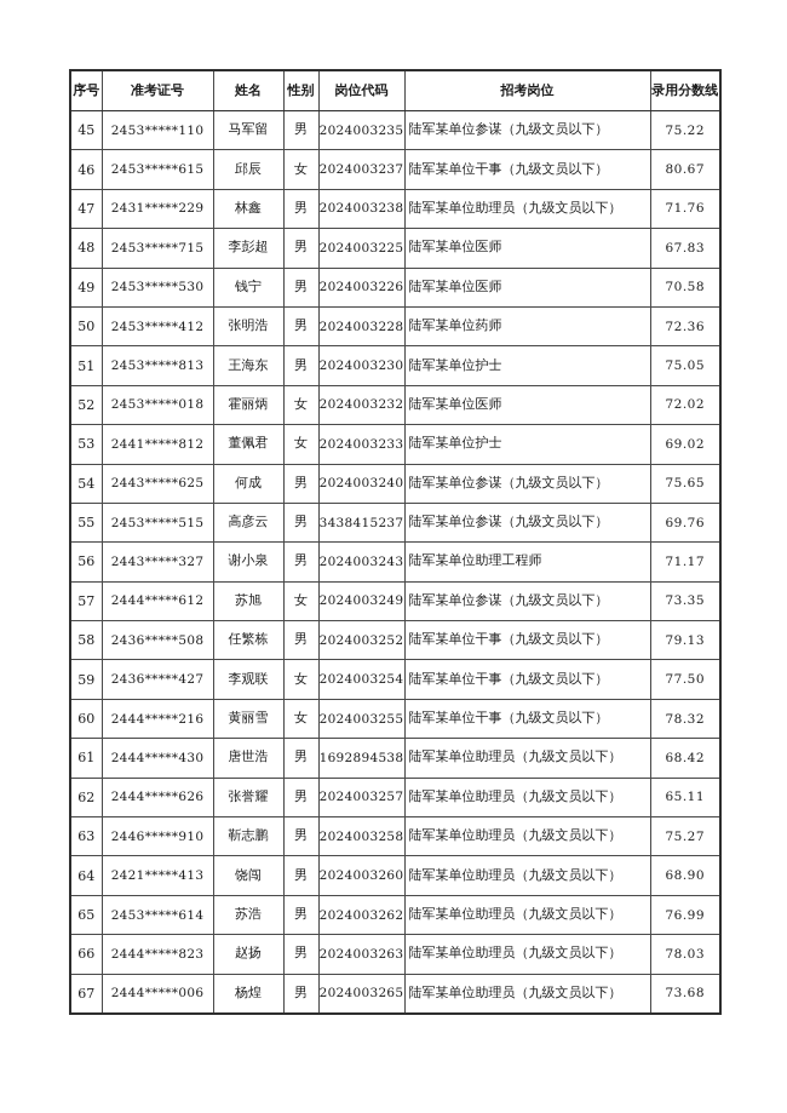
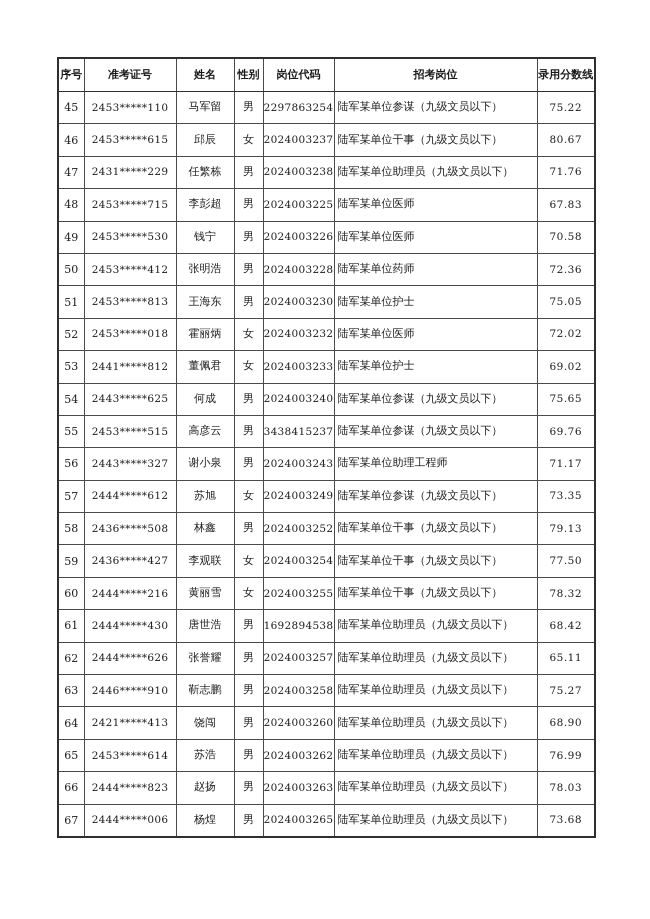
  序号	准考证号	姓名	性别	岗位代码	招考岗位	录用分数线
- 45	2453*****110	马军留	男	2024003235	陆军某单位参谋（九级文员以下）	75.22
+ 45	2453*****110	马军留	男	2297863254	陆军某单位参谋（九级文员以下）	75.22
  46	2453*****615	邱辰	女	2024003237	陆军某单位干事（九级文员以下）	80.67
- 47	2431*****229	林鑫	男	2024003238	陆军某单位助理员（九级文员以下）	71.76
+ 47	2431*****229	任繁栋	男	2024003238	陆军某单位助理员（九级文员以下）	71.76
  48	2453*****715	李彭超	男	2024003225	陆军某单位医师	67.83
  49	2453*****530	钱宁	男	2024003226	陆军某单位医师	70.58
  50	2453*****412	张明浩	男	2024003228	陆军某单位药师	72.36
  51	2453*****813	王海东	男	2024003230	陆军某单位护士	75.05
  52	2453*****018	霍丽炳	女	2024003232	陆军某单位医师	72.02
  53	2441*****812	董佩君	女	2024003233	陆军某单位护士	69.02
  54	2443*****625	何成	男	2024003240	陆军某单位参谋（九级文员以下）	75.65
  55	2453*****515	高彦云	男	3438415237	陆军某单位参谋（九级文员以下）	69.76
  56	2443*****327	谢小泉	男	2024003243	陆军某单位助理工程师	71.17
  57	2444*****612	苏旭	女	2024003249	陆军某单位参谋（九级文员以下）	73.35
- 58	2436*****508	任繁栋	男	2024003252	陆军某单位干事（九级文员以下）	79.13
+ 58	2436*****508	林鑫	男	2024003252	陆军某单位干事（九级文员以下）	79.13
  59	2436*****427	李观联	女	2024003254	陆军某单位干事（九级文员以下）	77.50
  60	2444*****216	黄丽雪	女	2024003255	陆军某单位干事（九级文员以下）	78.32
  61	2444*****430	唐世浩	男	1692894538	陆军某单位助理员（九级文员以下）	68.42
  62	2444*****626	张誉耀	男	2024003257	陆军某单位助理员（九级文员以下）	65.11
  63	2446*****910	靳志鹏	男	2024003258	陆军某单位助理员（九级文员以下）	75.27
  64	2421*****413	饶闯	男	2024003260	陆军某单位助理员（九级文员以下）	68.90
  65	2453*****614	苏浩	男	2024003262	陆军某单位助理员（九级文员以下）	76.99
  66	2444*****823	赵扬	男	2024003263	陆军某单位助理员（九级文员以下）	78.03
  67	2444*****006	杨煌	男	2024003265	陆军某单位助理员（九级文员以下）	73.68
